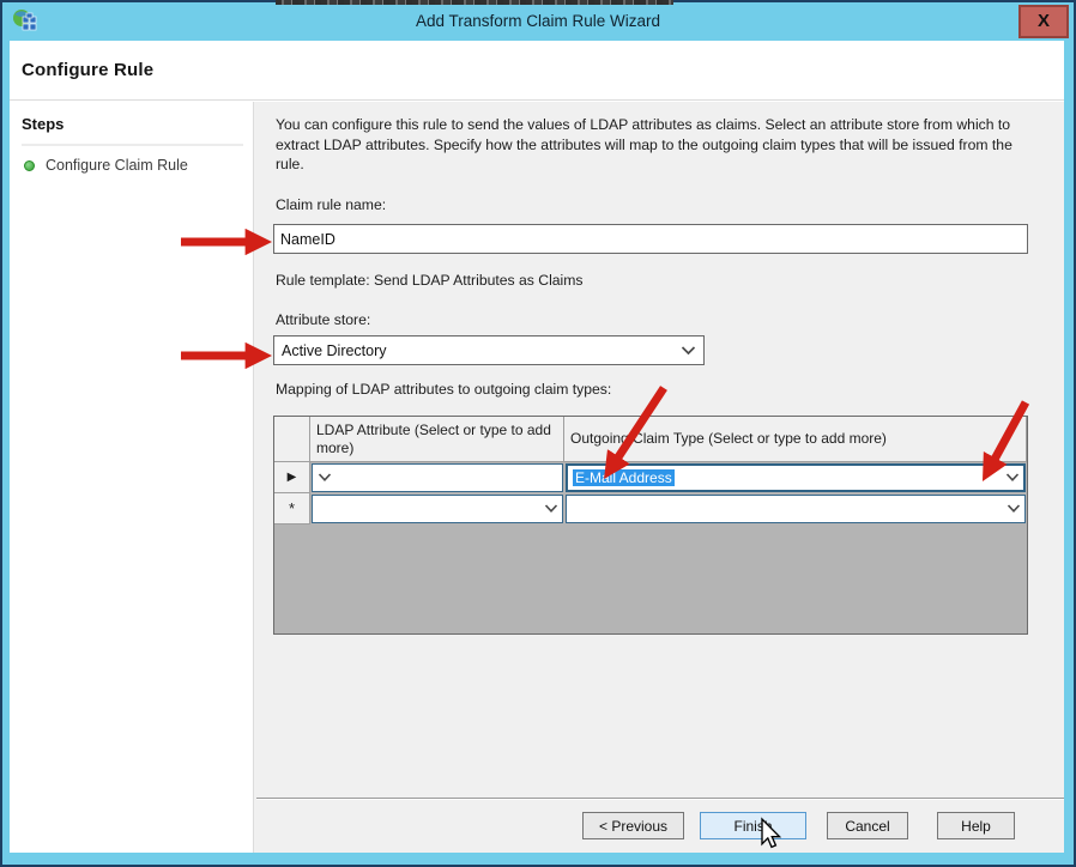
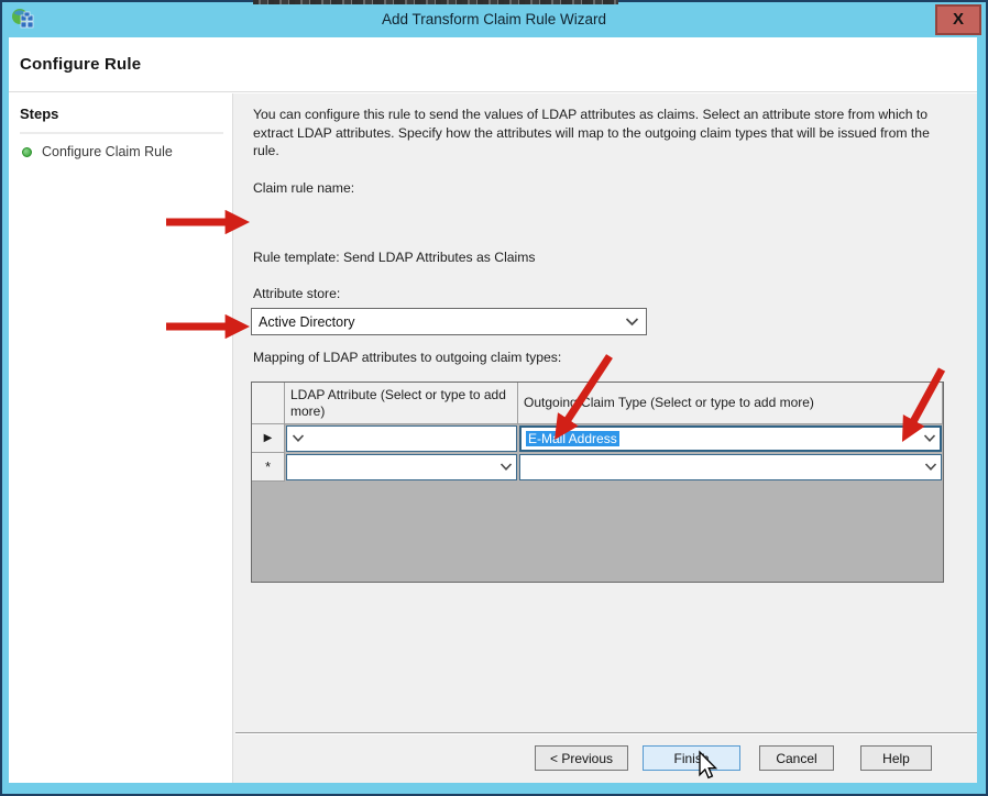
  Add Transform Claim Rule Wizard
  X
  Configure Rule
  Steps
  Configure Claim Rule
  You can configure this rule to send the values of LDAP attributes as claims. Select an attribute store from which to extract LDAP attributes. Specify how the attributes will map to the outgoing claim types that will be issued from the rule.
  Claim rule name:
- NameID
  Rule template: Send LDAP Attributes as Claims
  Attribute store:
  Active Directory
  Mapping of LDAP attributes to outgoing claim types:
  LDAP Attribute (Select or type to add more)
  Outgoing Claim Type (Select or type to add more)
  ▶
  E-Mail Address
  *
  < Previous
  Finis
  Cancel
  Help
